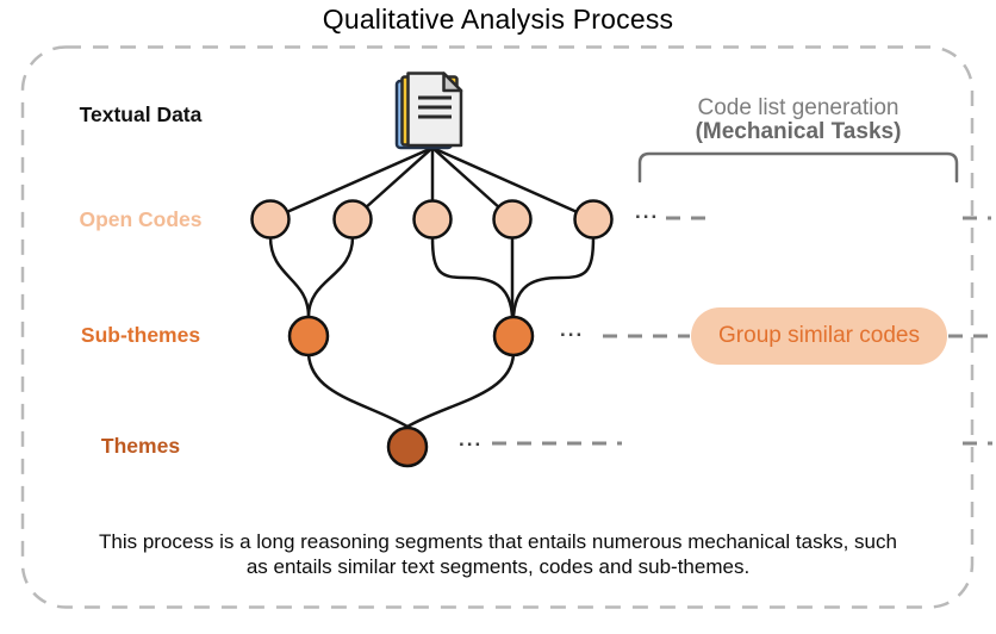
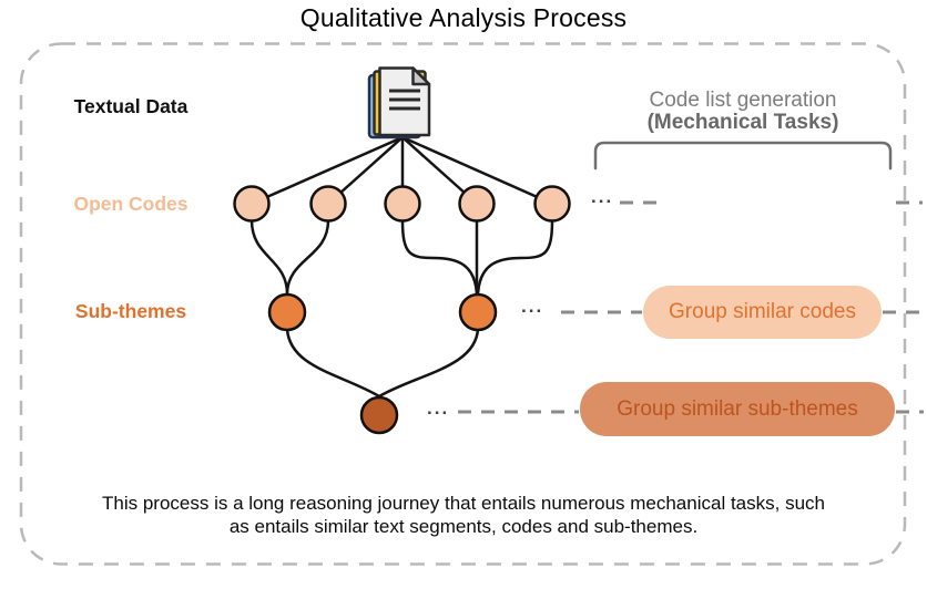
  Qualitative Analysis Process
  Textual Data
  Open Codes
  Sub-themes
- Themes
  Code list generation
  (Mechanical Tasks)
  Group similar codes
+ Group similar sub-themes
  ...
  ...
  ...
- This process is a long reasoning segments that entails numerous mechanical tasks, such
+ This process is a long reasoning journey that entails numerous mechanical tasks, such
  as entails similar text segments, codes and sub-themes.
